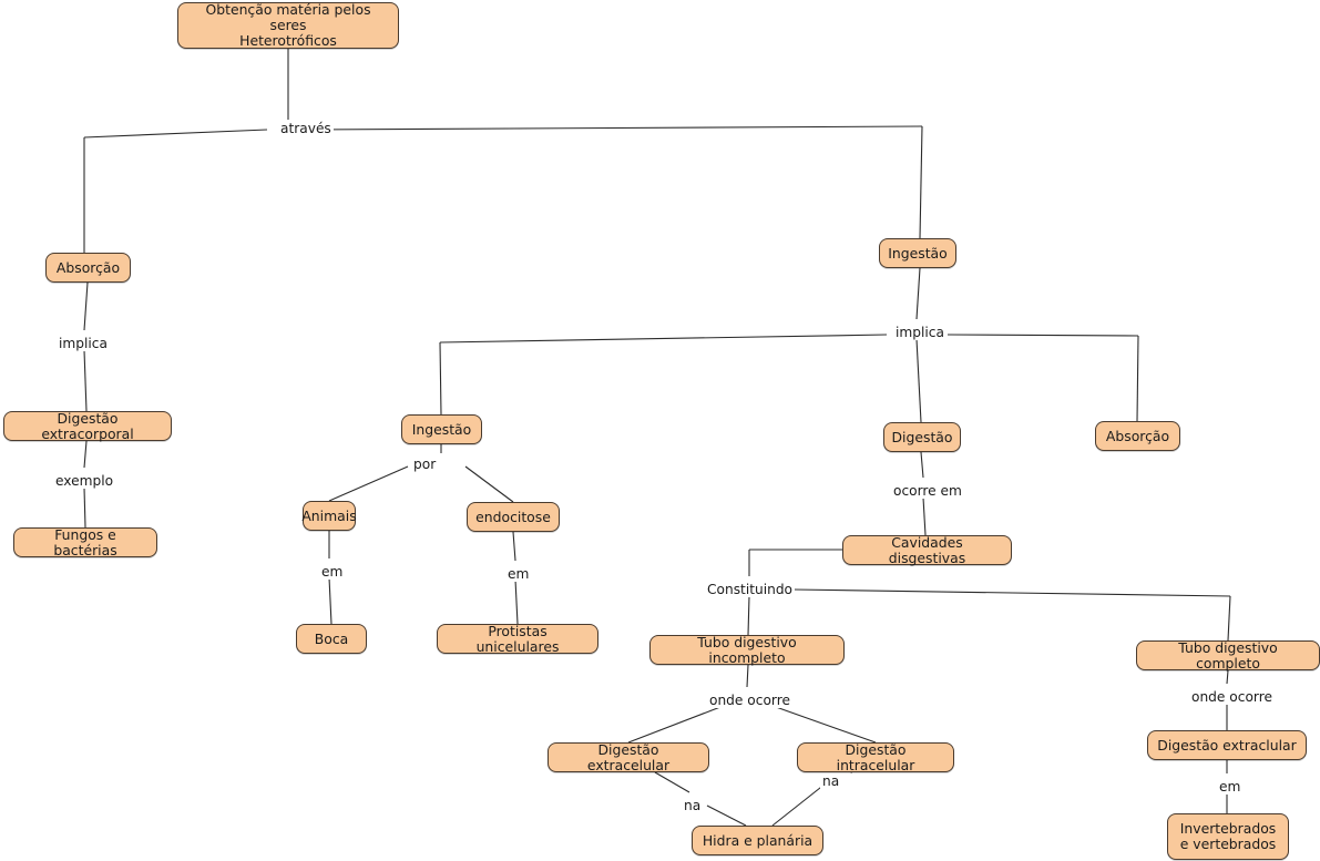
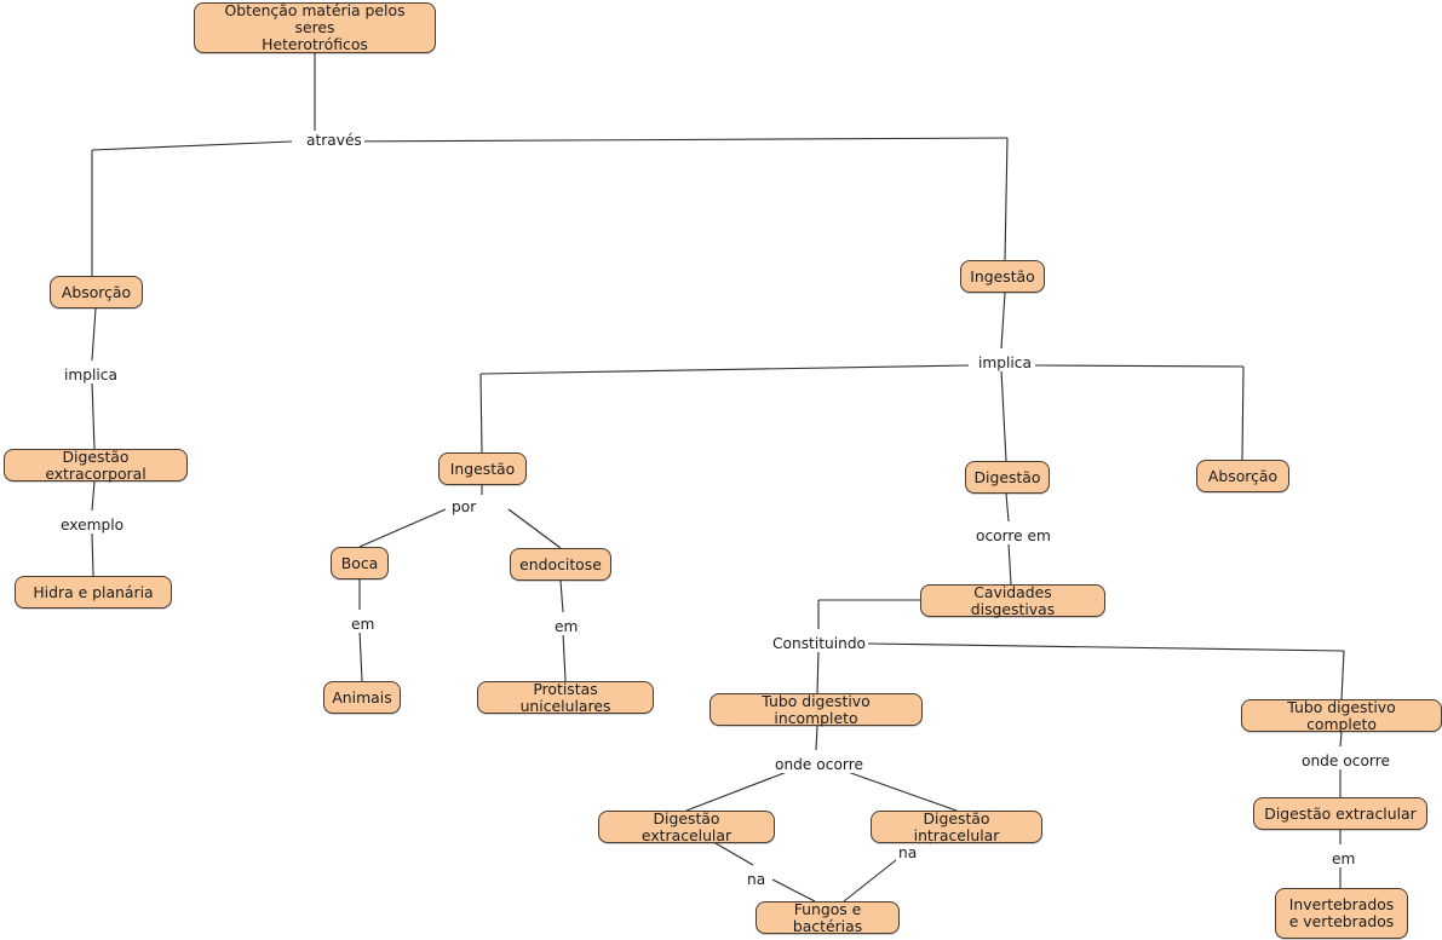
  Obtenção matéria pelos seres
  Heterotróficos
  Absorção
  Digestão extracorporal
- Fungos e bactérias
+ Hidra e planária
  Ingestão
  Ingestão
- Animais
+ Boca
  endocitose
- Boca
+ Animais
  Protistas unicelulares
  Digestão
  Absorção
  Cavidades disgestivas
  Tubo digestivo incompleto
  Tubo digestivo completo
  Digestão extracelular
  Digestão intracelular
- Hidra e planária
+ Fungos e bactérias
  Digestão extraclular
  Invertebrados
  e vertebrados
  através
  implica
  exemplo
  implica
  por
  em
  em
  ocorre em
  Constituindo
  onde ocorre
  na
  na
  onde ocorre
  em
